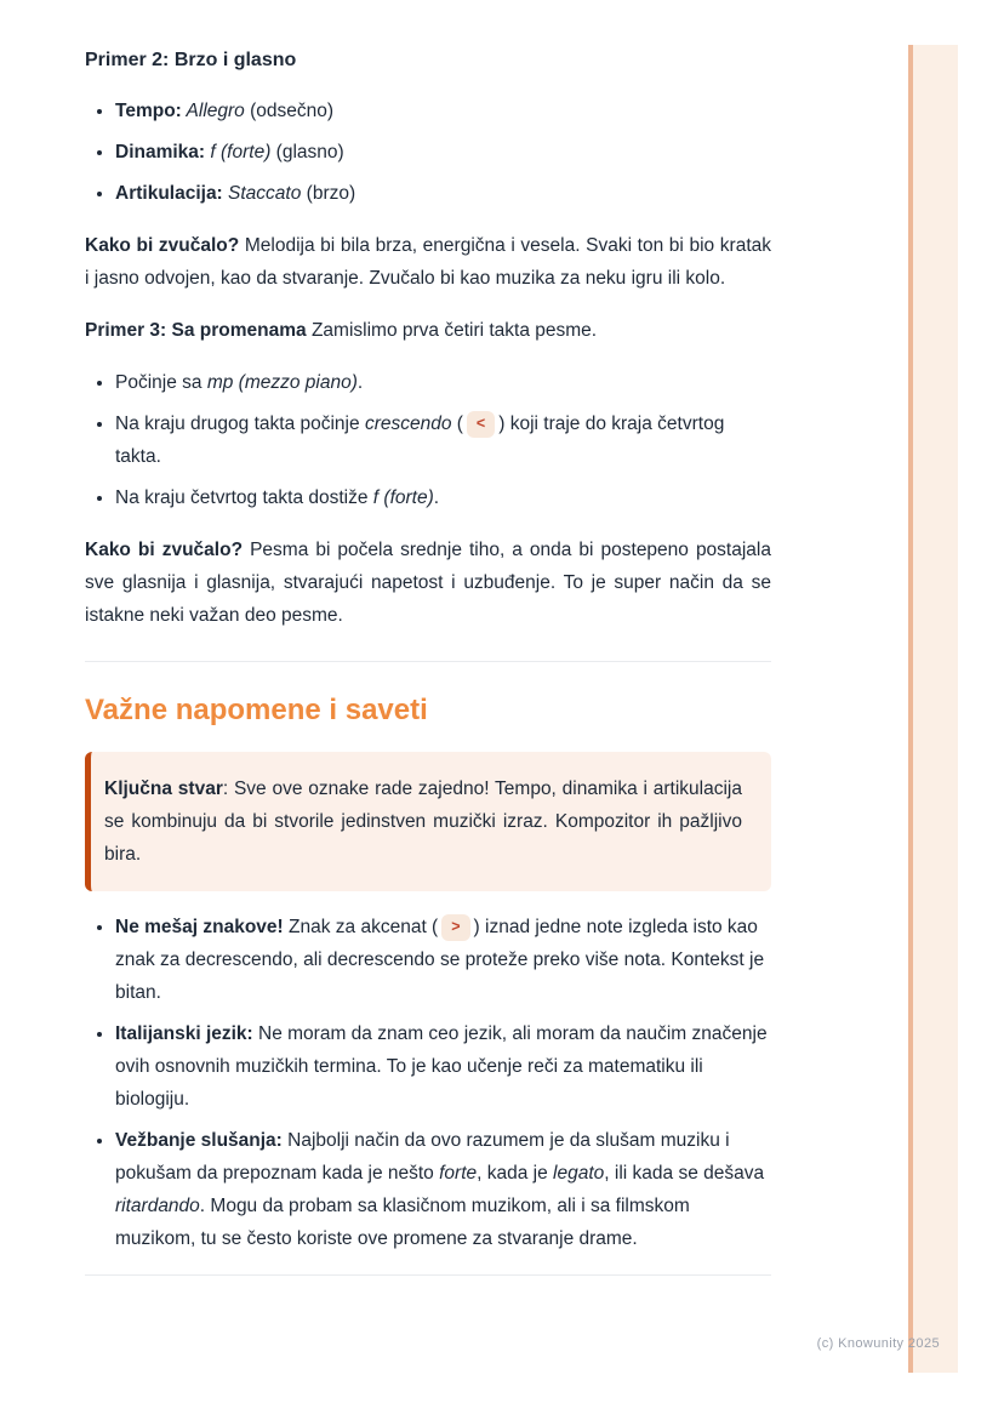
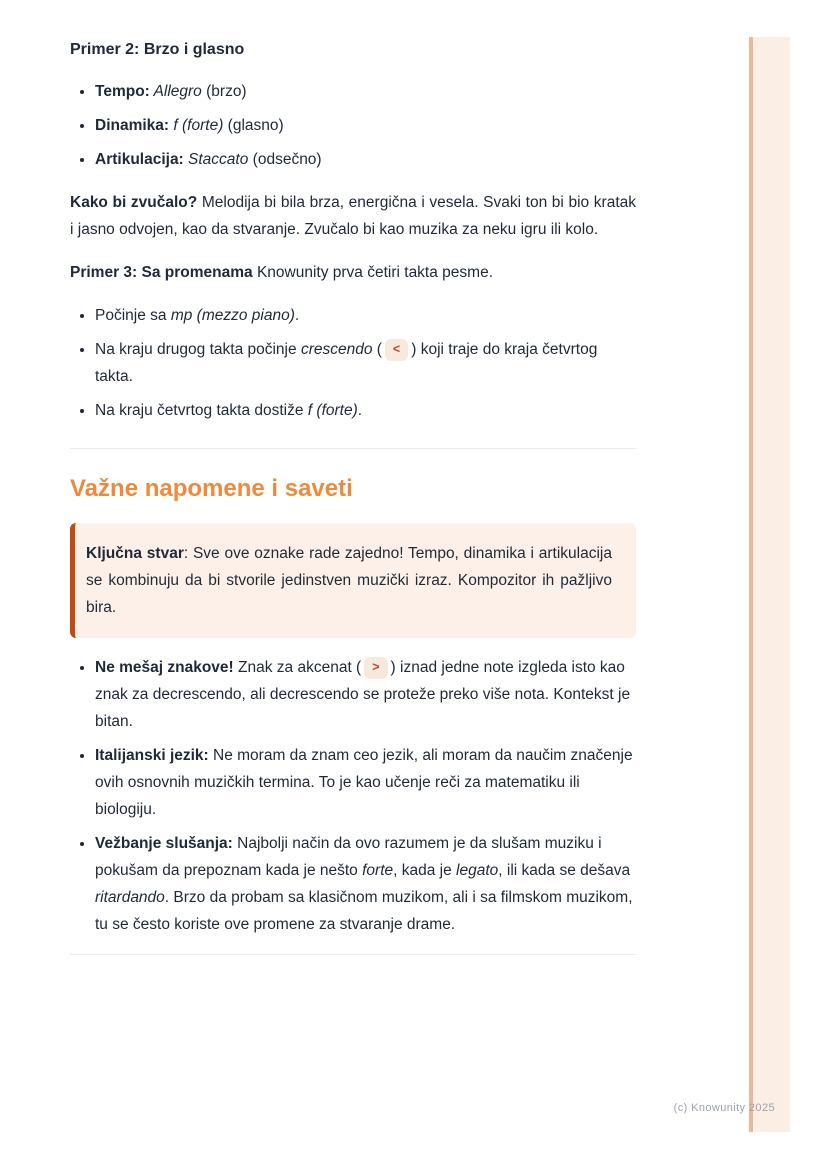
  Primer 2: Brzo i glasno
- Tempo: Allegro (odsečno)
+ Tempo: Allegro (brzo)
  Dinamika: f (forte) (glasno)
- Artikulacija: Staccato (brzo)
+ Artikulacija: Staccato (odsečno)
  Kako bi zvučalo? Melodija bi bila brza, energična i vesela. Svaki ton bi bio kratak i jasno odvojen, kao da stvaranje. Zvučalo bi kao muzika za neku igru ili kolo.
- Primer 3: Sa promenama Zamislimo prva četiri takta pesme.
+ Primer 3: Sa promenama Knowunity prva četiri takta pesme.
  Počinje sa mp (mezzo piano).
  Na kraju drugog takta počinje crescendo ( < ) koji traje do kraja četvrtog takta.
  Na kraju četvrtog takta dostiže f (forte).
- Kako bi zvučalo? Pesma bi počela srednje tiho, a onda bi postepeno postajala sve glasnija i glasnija, stvarajući napetost i uzbuđenje. To je super način da se istakne neki važan deo pesme.
  Važne napomene i saveti
  Ključna stvar: Sve ove oznake rade zajedno! Tempo, dinamika i artikulacija se kombinuju da bi stvorile jedinstven muzički izraz. Kompozitor ih pažljivo bira.
  Ne mešaj znakove! Znak za akcenat ( > ) iznad jedne note izgleda isto kao znak za decrescendo, ali decrescendo se proteže preko više nota. Kontekst je bitan.
  Italijanski jezik: Ne moram da znam ceo jezik, ali moram da naučim značenje ovih osnovnih muzičkih termina. To je kao učenje reči za matematiku ili biologiju.
- Vežbanje slušanja: Najbolji način da ovo razumem je da slušam muziku i pokušam da prepoznam kada je nešto forte, kada je legato, ili kada se dešava ritardando. Mogu da probam sa klasičnom muzikom, ali i sa filmskom muzikom, tu se često koriste ove promene za stvaranje drame.
+ Vežbanje slušanja: Najbolji način da ovo razumem je da slušam muziku i pokušam da prepoznam kada je nešto forte, kada je legato, ili kada se dešava ritardando. Brzo da probam sa klasičnom muzikom, ali i sa filmskom muzikom, tu se često koriste ove promene za stvaranje drame.
  (c) Knowunity 2025
